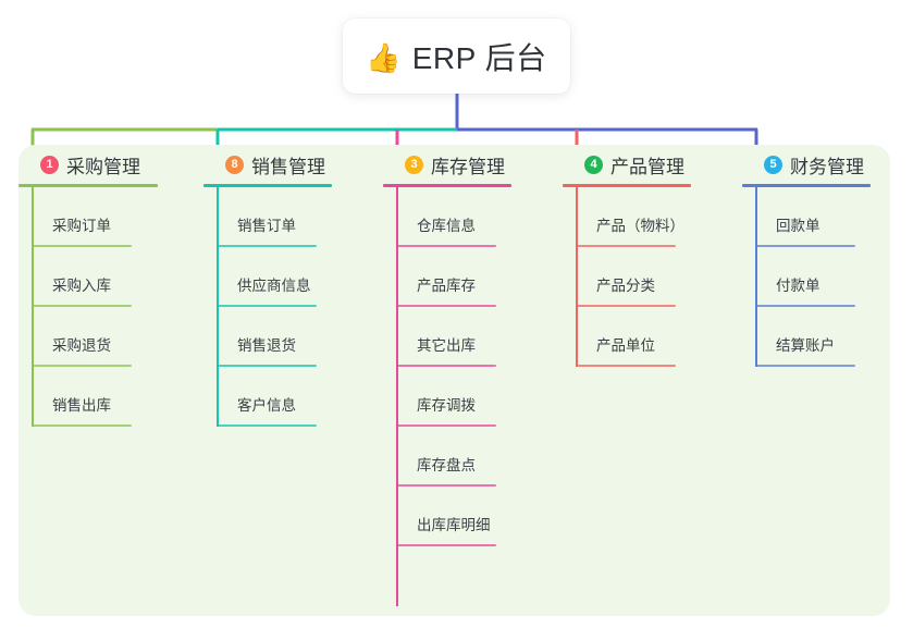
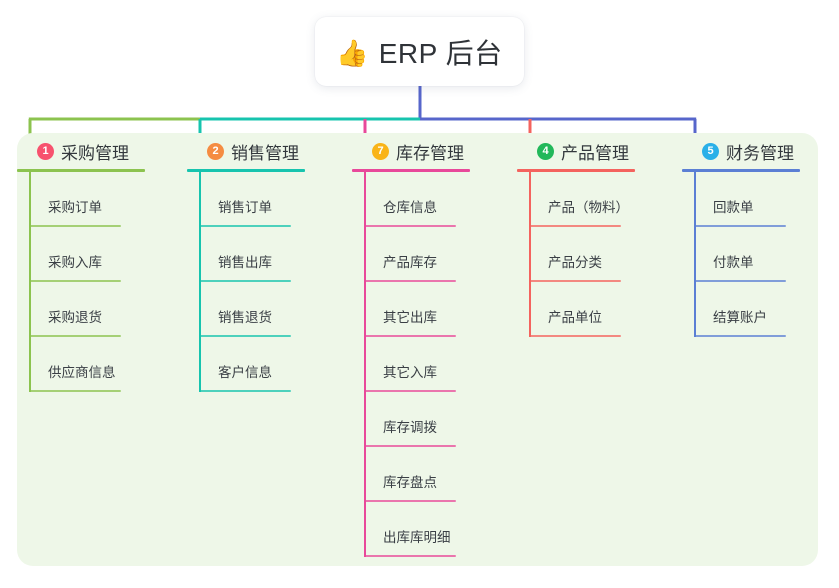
  👍
  ERP 后台
  1
  采购管理
  采购订单
  采购入库
  采购退货
- 销售出库
+ 供应商信息
- 8
+ 2
  销售管理
  销售订单
- 供应商信息
+ 销售出库
  销售退货
  客户信息
- 3
+ 7
  库存管理
  仓库信息
  产品库存
  其它出库
+ 其它入库
  库存调拨
  库存盘点
  出库库明细
  4
  产品管理
  产品（物料）
  产品分类
  产品单位
  5
  财务管理
  回款单
  付款单
  结算账户
